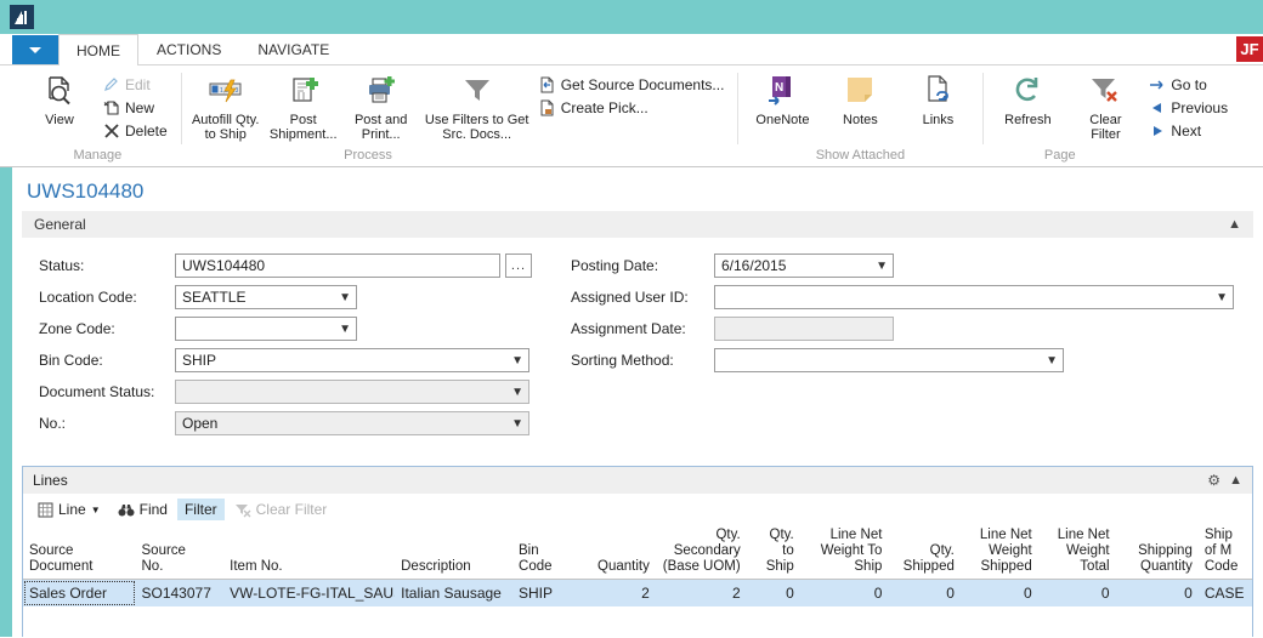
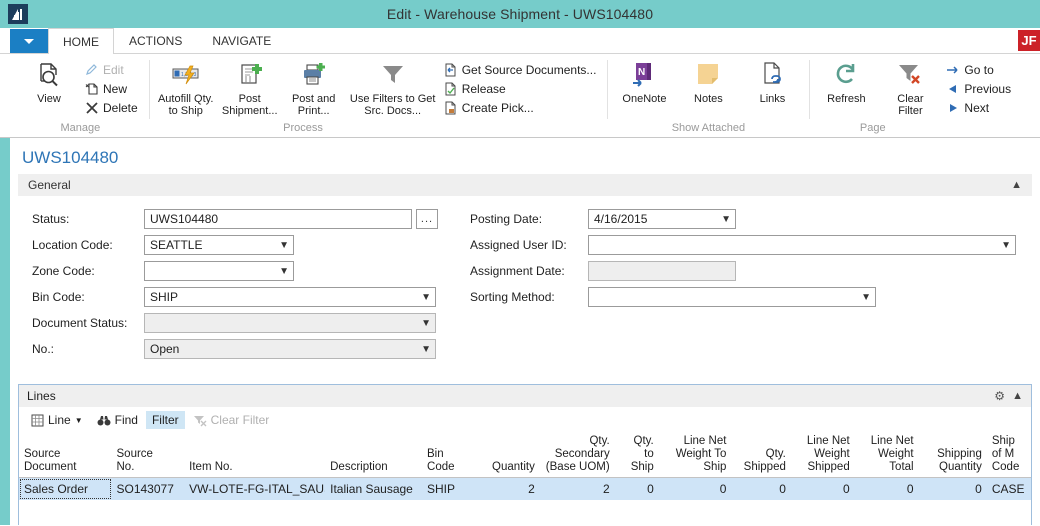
+ Edit - Warehouse Shipment - UWS104480
  HOME
  ACTIONS
  NAVIGATE
  JF
  View
  Edit
  New
  Delete
  Manage
  Autofill Qty.
  to Ship
  Post
  Shipment...
  Post and
  Print...
  Use Filters to Get
  Src. Docs...
  Get Source Documents...
+ Release
  Create Pick...
  Process
  N
  OneNote
  Notes
  Links
  Show Attached
  Refresh
  Clear
  Filter
  Go to
  Previous
  Next
  Page
  UWS104480
  General
  ▲
  Status:
  UWS104480
  ...
  Location Code:
  SEATTLE
  ▼
  Zone Code:
  ▼
  Bin Code:
  SHIP
  ▼
  Document Status:
  ▼
  No.:
  Open
  ▼
  Posting Date:
- 6/16/2015
+ 4/16/2015
  ▼
  Assigned User ID:
  ▼
  Assignment Date:
  Sorting Method:
  ▼
  Lines
  ⚙
  ▲
  Line
  ▼
  Find
  Filter
  Clear Filter
  Source Document	Source No.	Item No.	Description	Bin Code	Quantity	Qty. Secondary (Base UOM)	Qty. to Ship	Line Net Weight To Ship	Qty. Shipped	Line Net Weight Shipped	Line Net Weight Total	Shipping Quantity	Ship of M Code
  Sales Order	SO143077	VW-LOTE-FG-ITAL_SAU	Italian Sausage	SHIP	2	2	0	0	0	0	0	0	CASE
